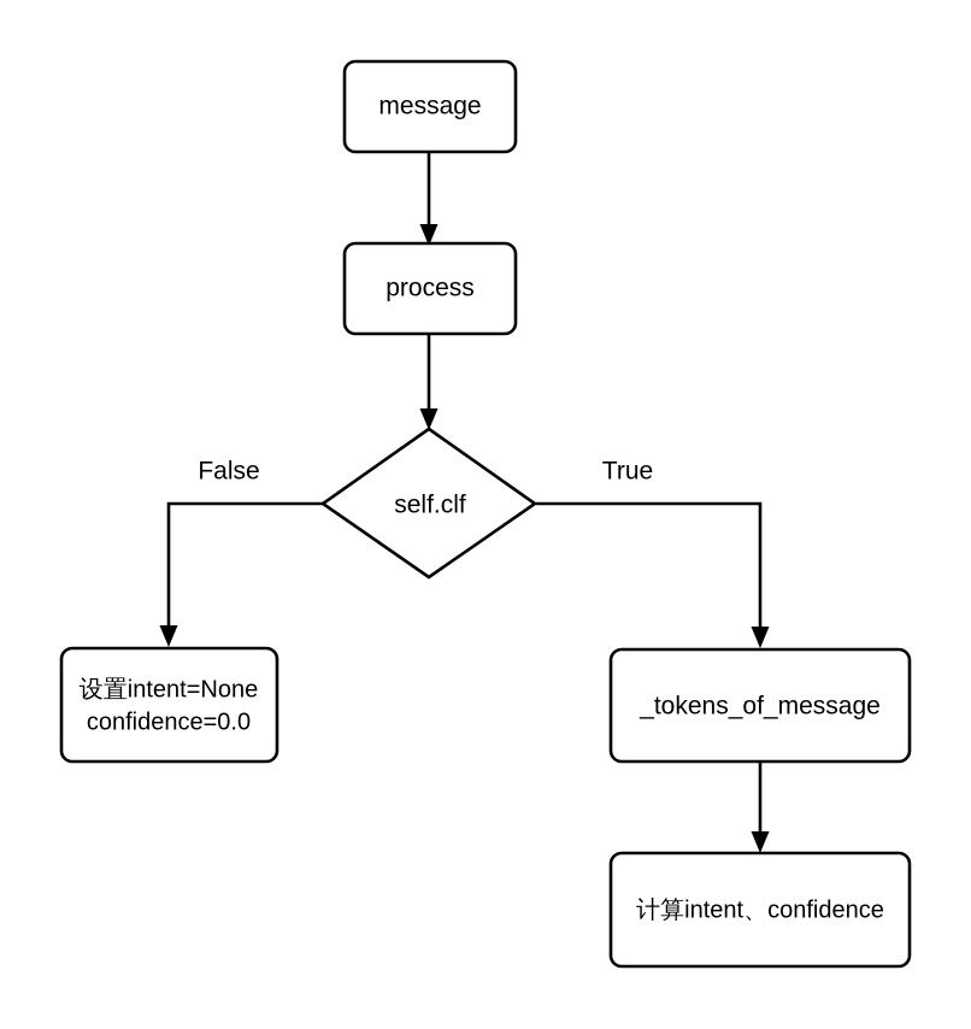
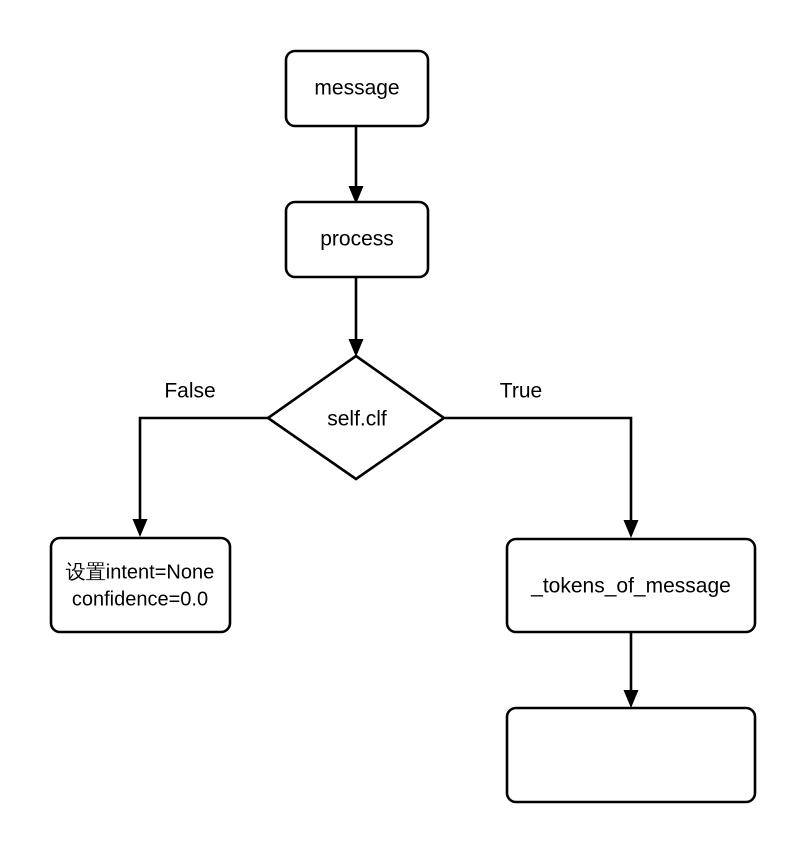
  message
  process
  self.clf
  False
  True
  设置intent=None
  confidence=0.0
  _tokens_of_message
- 计算intent、confidence
